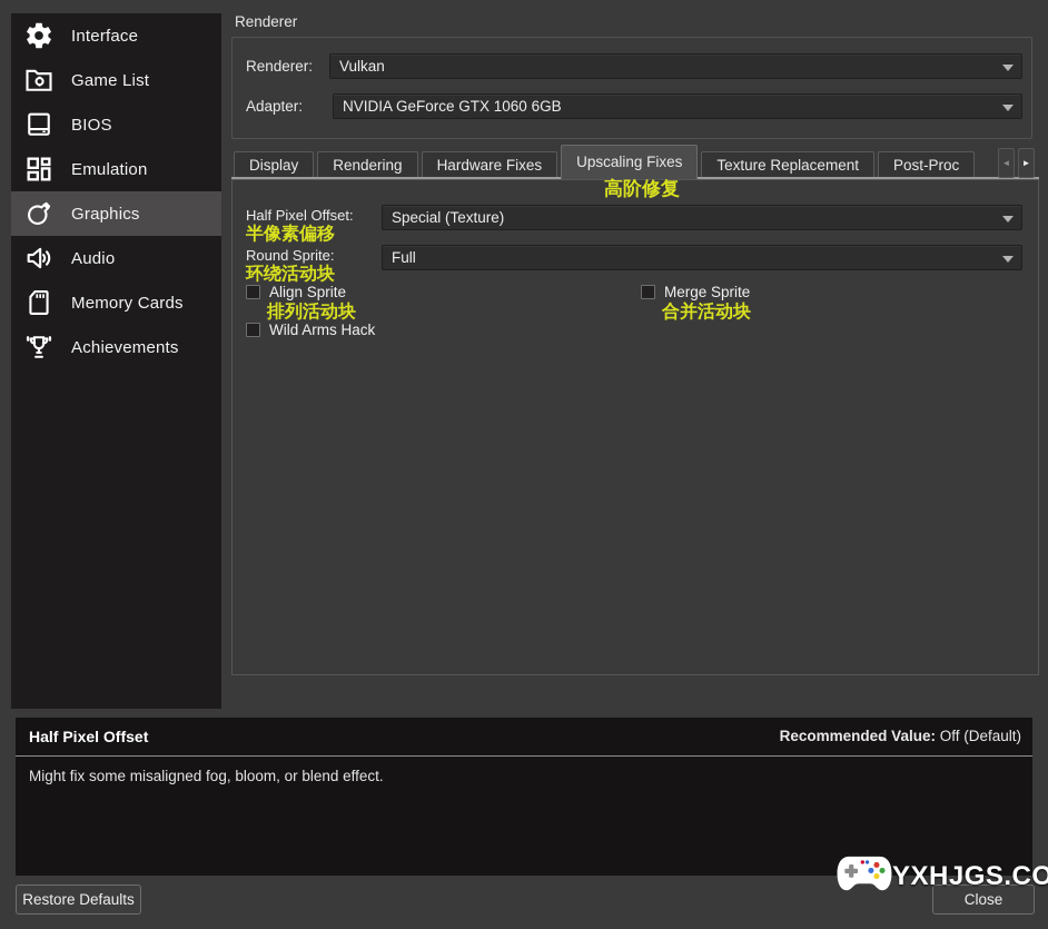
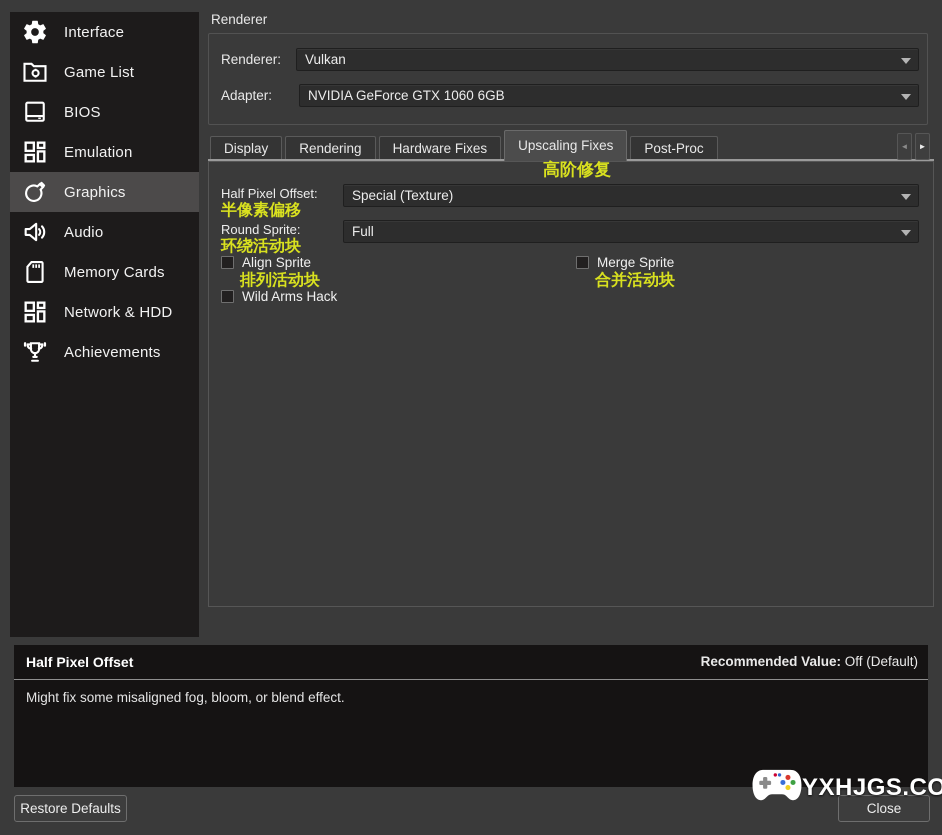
  Interface
  Game List
  BIOS
  Emulation
  Graphics
  Audio
  Memory Cards
+ Network & HDD
  Achievements
  Renderer
  Renderer:
  Vulkan
  Adapter:
  NVIDIA GeForce GTX 1060 6GB
  Display
  Rendering
  Hardware Fixes
  Upscaling Fixes
- Texture Replacement
  Post-Proc
  ◄
  ►
  高阶修复
  Half Pixel Offset:
  半像素偏移
  Special (Texture)
  Round Sprite:
  环绕活动块
  Full
  Align Sprite
  Merge Sprite
  排列活动块
  合并活动块
  Wild Arms Hack
  Half Pixel Offset
  Recommended Value: Off (Default)
  Might fix some misaligned fog, bloom, or blend effect.
  Restore Defaults
  Close
  YXHJGS.CO
